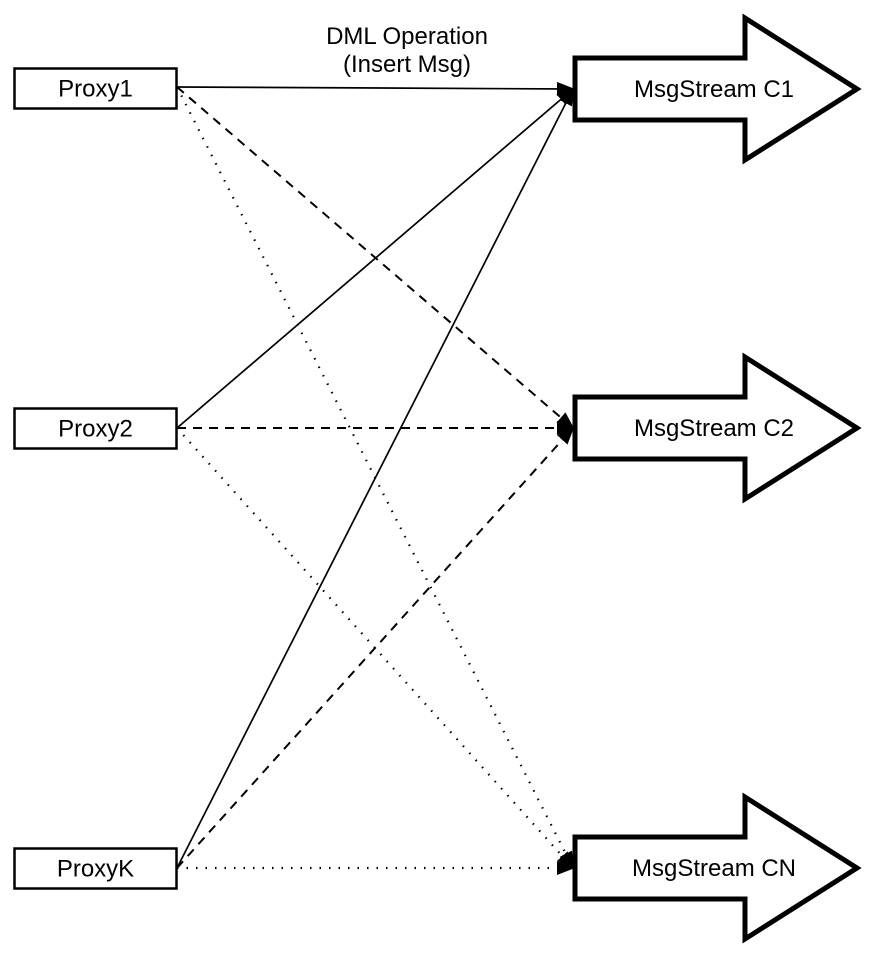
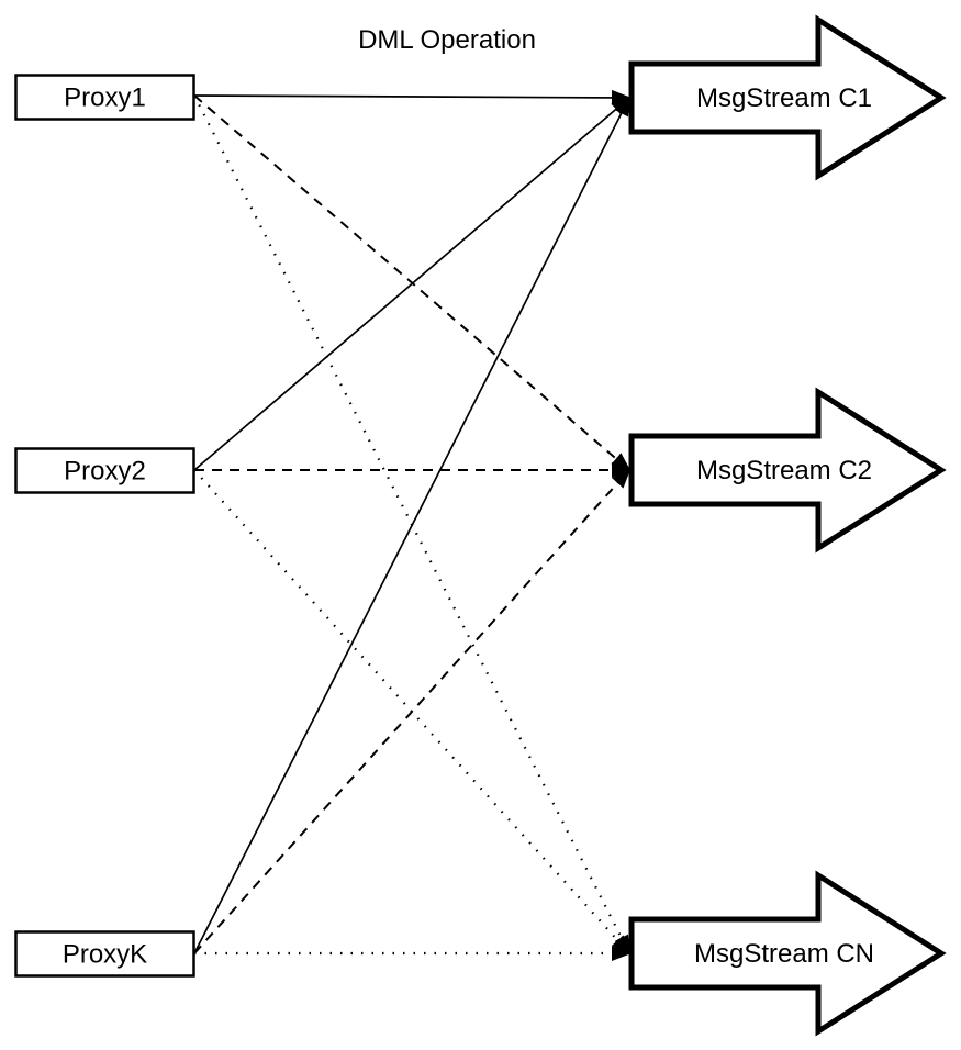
  DML Operation
- (Insert Msg)
  Proxy1
  Proxy2
  ProxyK
  MsgStream C1
  MsgStream C2
  MsgStream CN
